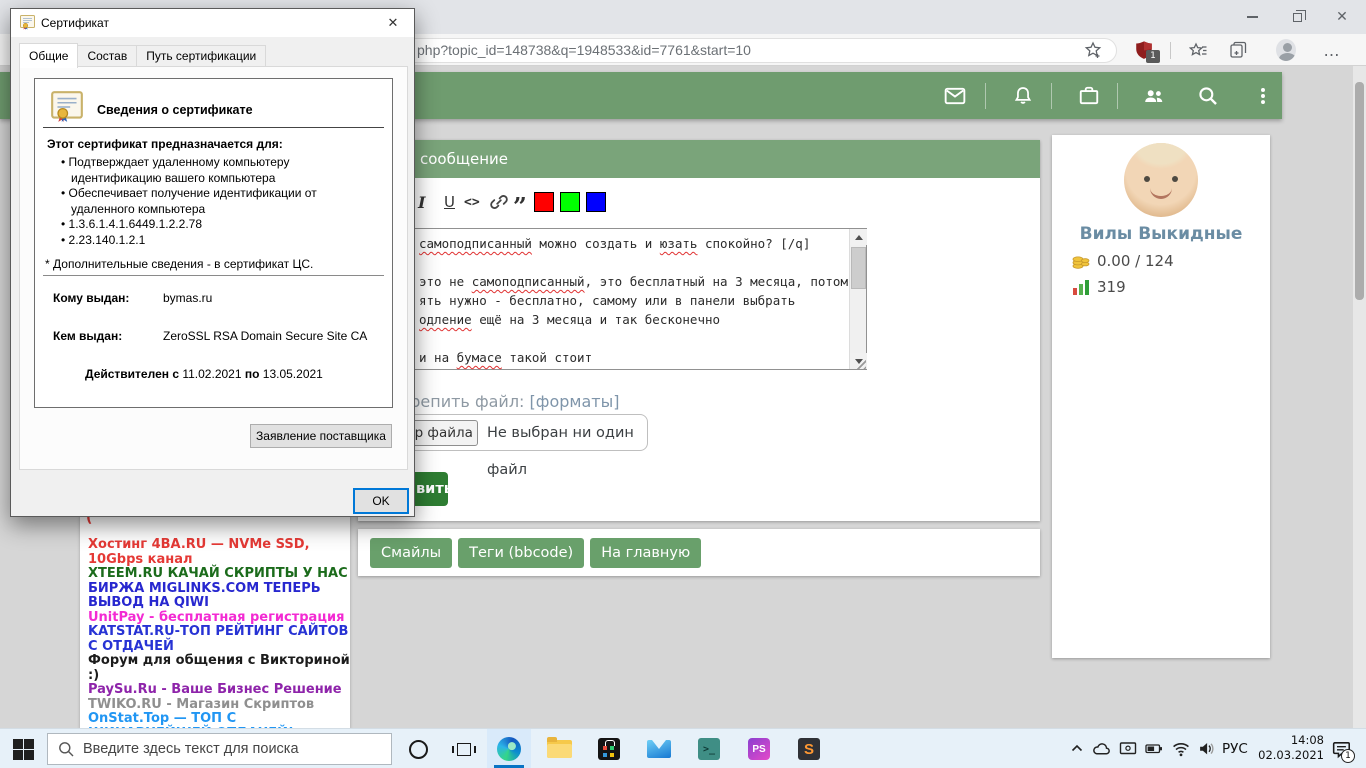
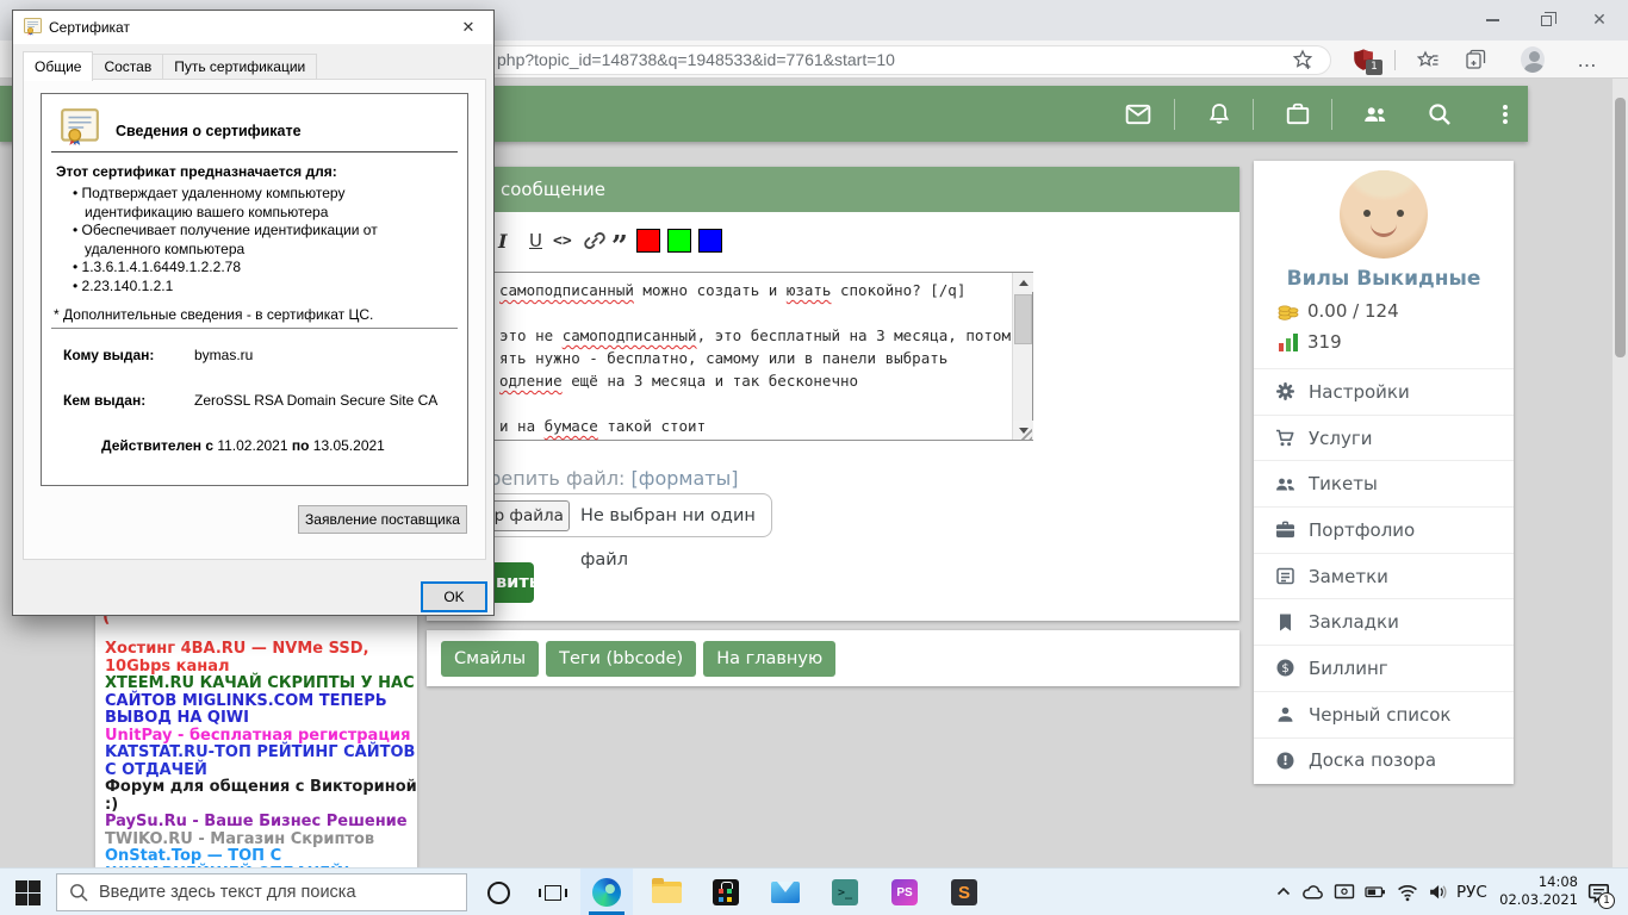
  ✕
  php?topic_id=148738&q=1948533&id=7761&start=10
  1
  …
  (
  Хостинг 4BA.RU — NVMe SSD, 10Gbps канал
  XTEEM.RU КАЧАЙ СКРИПТЫ У НАС
- БИРЖА MIGLINKS.COM ТЕПЕРЬ ВЫВОД НА QIWI
+ САЙТОВ MIGLINKS.COM ТЕПЕРЬ ВЫВОД НА QIWI
  UnitPay - бесплатная регистрация
  KATSTAT.RU-ТОП РЕЙТИНГ САЙТОВ С ОТДАЧЕЙ
  Форум для общения с Викториной :)
  PaySu.Ru - Ваше Бизнес Решение
  TWIKO.RU - Магазин Скриптов
  сообщение
  I
  U
  <>
  ”
  самоподписанный можно создать и юзать спокойно? [/q]
  это не самоподписанный, это бесплатный на 3 месяца, потом
  ять нужно - бесплатно, самому или в панели выбрать
  одление ещё на 3 месяца и так бесконечно
  и на бумасе такой стоит
  репить файл: [форматы]
  Не выбран ни один файл
  Смайлы
  Теги (bbcode)
  На главную
  Вилы Выкидные
  0.00 / 124
  319
+ Настройки
+ Услуги
+ Тикеты
+ Портфолио
+ Заметки
+ Закладки
+ $
+ Биллинг
+ Черный список
+ !
+ Доска позора
  Сертификат
  ✕
  Общие
  Состав
  Путь сертификации
  Сведения о сертификате
  Этот сертификат предназначается для:
  Подтверждает удаленному компьютеру идентификацию вашего компьютера
  Обеспечивает получение идентификации от удаленного компьютера
  1.3.6.1.4.1.6449.1.2.2.78
  2.23.140.1.2.1
  * Дополнительные сведения - в сертификат ЦС.
  Кому выдан:
  bymas.ru
  Кем выдан:
  ZeroSSL RSA Domain Secure Site CA
  Действителен с 11.02.2021 по 13.05.2021
  Заявление поставщика
  OK
  Введите здесь текст для поиска
  >_
  PS
  S
  РУС
  14:08
  02.03.2021
  1
